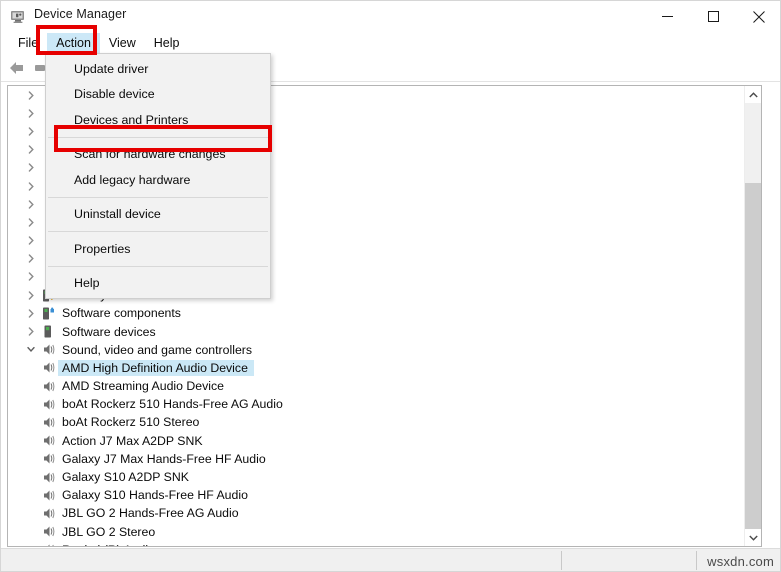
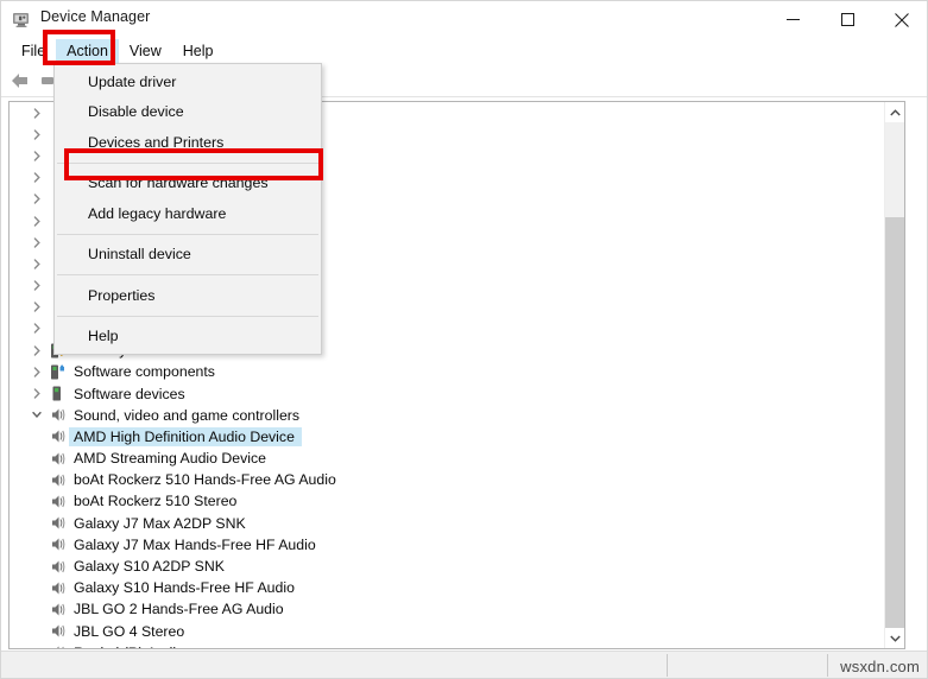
  Device Manager
  File
  Action
  View
  Help
  Software components
  Software devices
  Sound, video and game controllers
  AMD High Definition Audio Device
  AMD Streaming Audio Device
  boAt Rockerz 510 Hands-Free AG Audio
  boAt Rockerz 510 Stereo
- Action J7 Max A2DP SNK
+ Galaxy J7 Max A2DP SNK
  Galaxy J7 Max Hands-Free HF Audio
  Galaxy S10 A2DP SNK
  Galaxy S10 Hands-Free HF Audio
  JBL GO 2 Hands-Free AG Audio
- JBL GO 2 Stereo
+ JBL GO 4 Stereo
  wsxdn.com
  Update driver
  Disable device
  Devices and Printers
  Scan for hardware changes
  Add legacy hardware
  Uninstall device
  Properties
  Help
